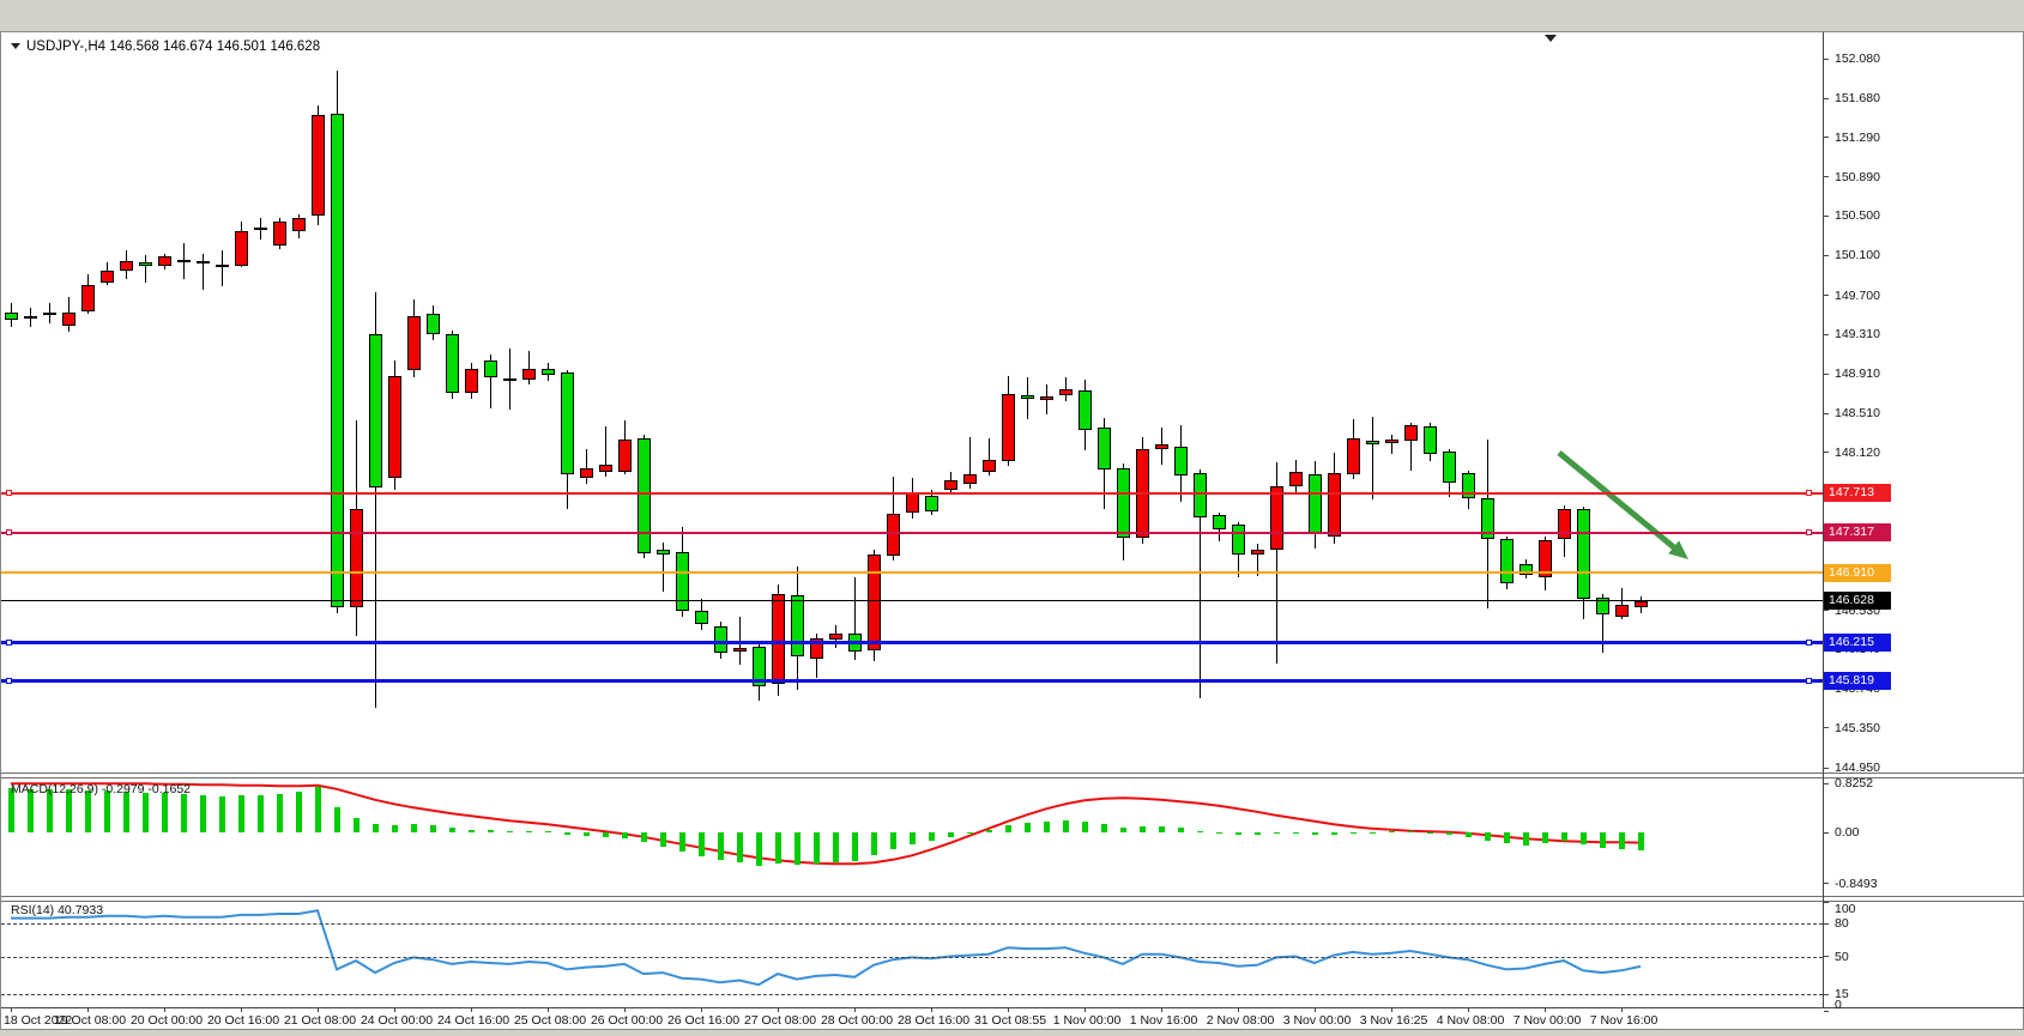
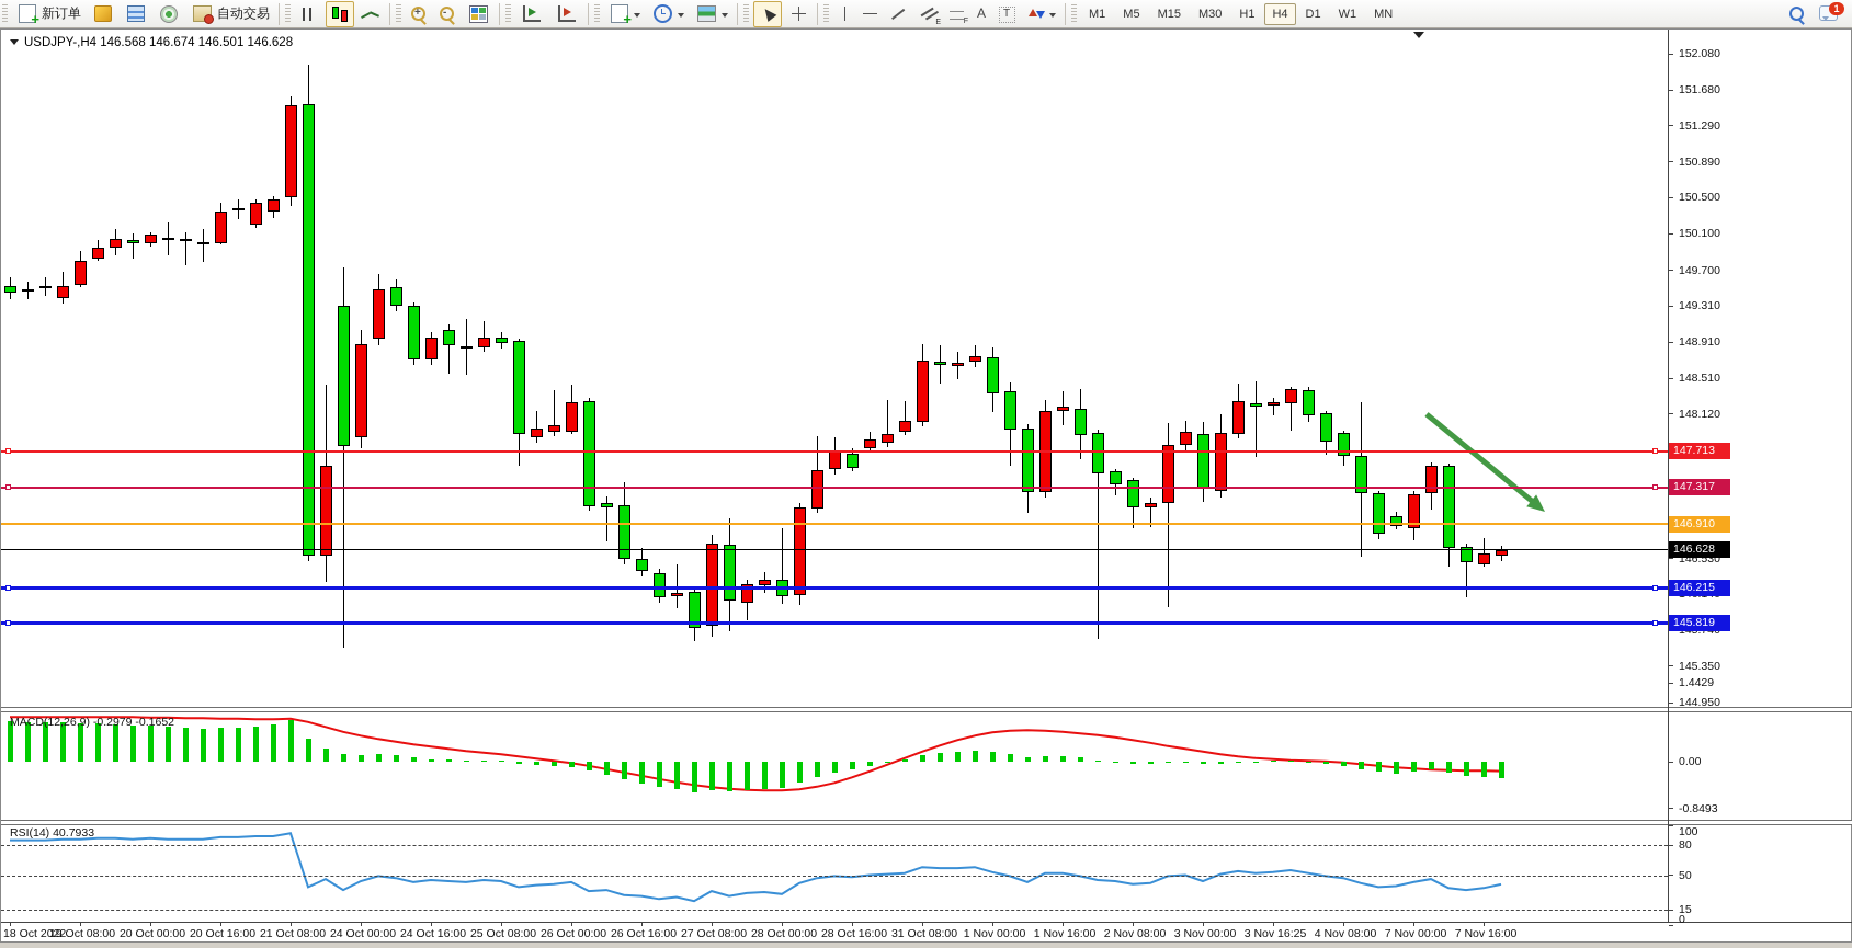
+ 新订单
+ 自动交易
+ +
+ -
+ M1
+ M5
+ M15
+ M30
+ H1
+ H4
+ D1
+ W1
+ MN
+ 1
  USDJPY-,H4 146.568 146.674 146.501 146.628
  MACD(12,26,9) -0.2979 -0.1652
  RSI(14) 40.7933
  152.080
  151.680
  151.290
  150.890
  150.500
  150.100
  149.700
  149.310
  148.910
  148.510
  148.120
  146.530
  145.350
  144.950
  147.713
  147.317
  146.910
  146.628
  146.215
  145.819
- 0.8252
+ 1.4429
  0.00
  -0.8493
  100
  80
  50
  15
  0
  18 Oct 2022
  19 Oct 08:00
  20 Oct 00:00
  20 Oct 16:00
  21 Oct 08:00
  24 Oct 00:00
  24 Oct 16:00
  25 Oct 08:00
  26 Oct 00:00
  26 Oct 16:00
  27 Oct 08:00
  28 Oct 00:00
  28 Oct 16:00
- 31 Oct 08:55
+ 31 Oct 08:00
  1 Nov 00:00
  1 Nov 16:00
  2 Nov 08:00
  3 Nov 00:00
  3 Nov 16:25
  4 Nov 08:00
  7 Nov 00:00
  7 Nov 16:00
